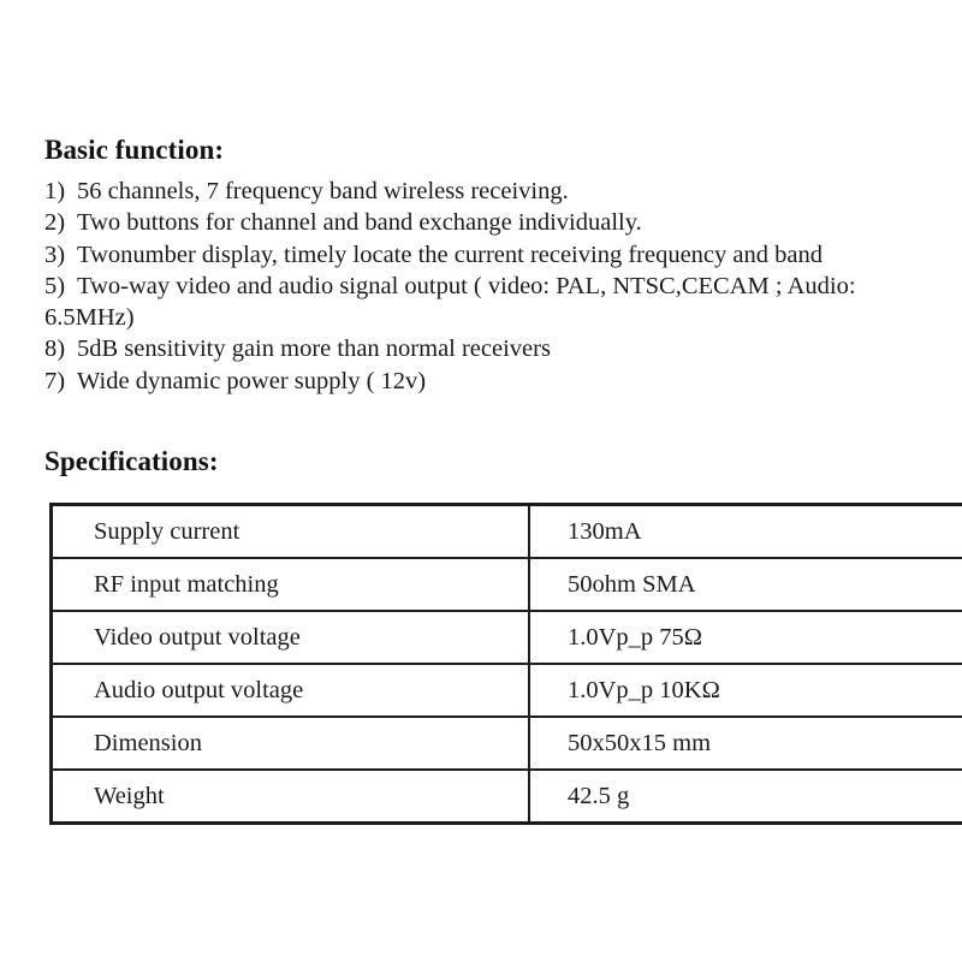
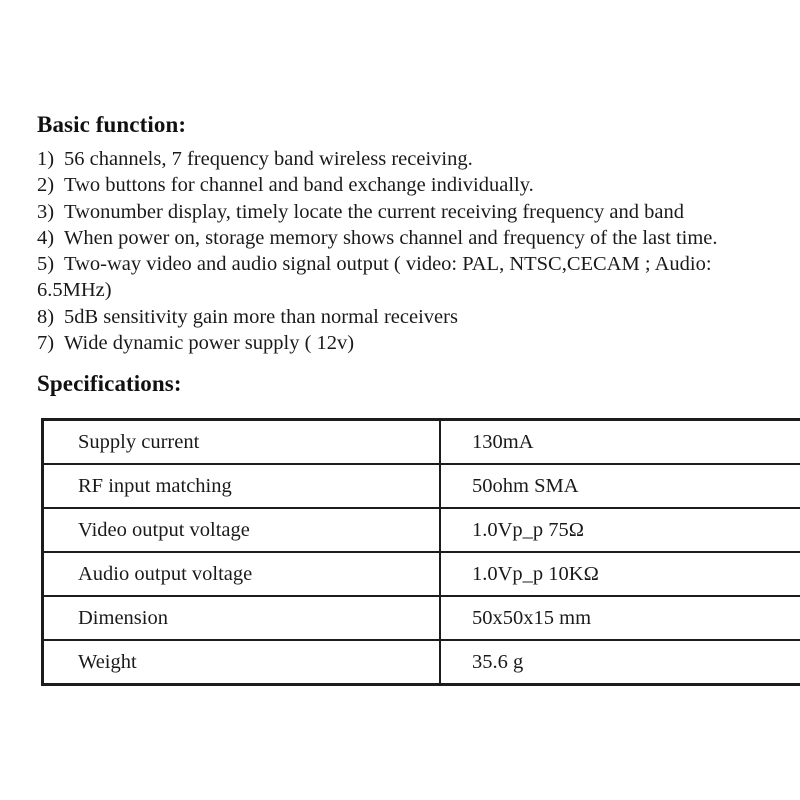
  Basic function:
  1) 56 channels, 7 frequency band wireless receiving.
  2) Two buttons for channel and band exchange individually.
  3) Twonumber display, timely locate the current receiving frequency and band
+ 4) When power on, storage memory shows channel and frequency of the last time.
  5) Two-way video and audio signal output ( video: PAL, NTSC,CECAM ; Audio:
  6.5MHz)
  8) 5dB sensitivity gain more than normal receivers
  7) Wide dynamic power supply ( 12v)
  Specifications:
  Supply current	130mA
  RF input matching	50ohm SMA
  Video output voltage	1.0Vp_p 75Ω
  Audio output voltage	1.0Vp_p 10KΩ
  Dimension	50x50x15 mm
- Weight	42.5 g
+ Weight	35.6 g
